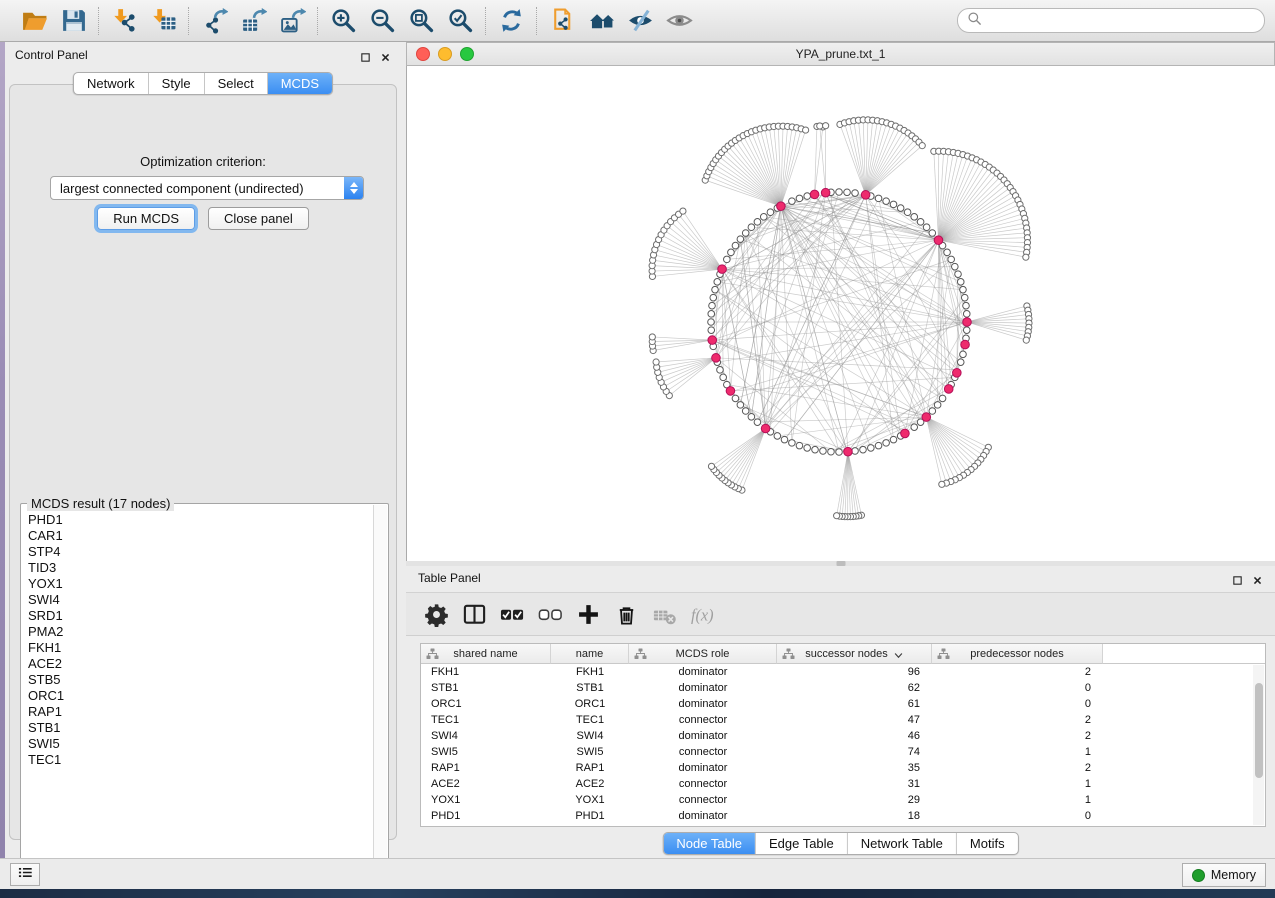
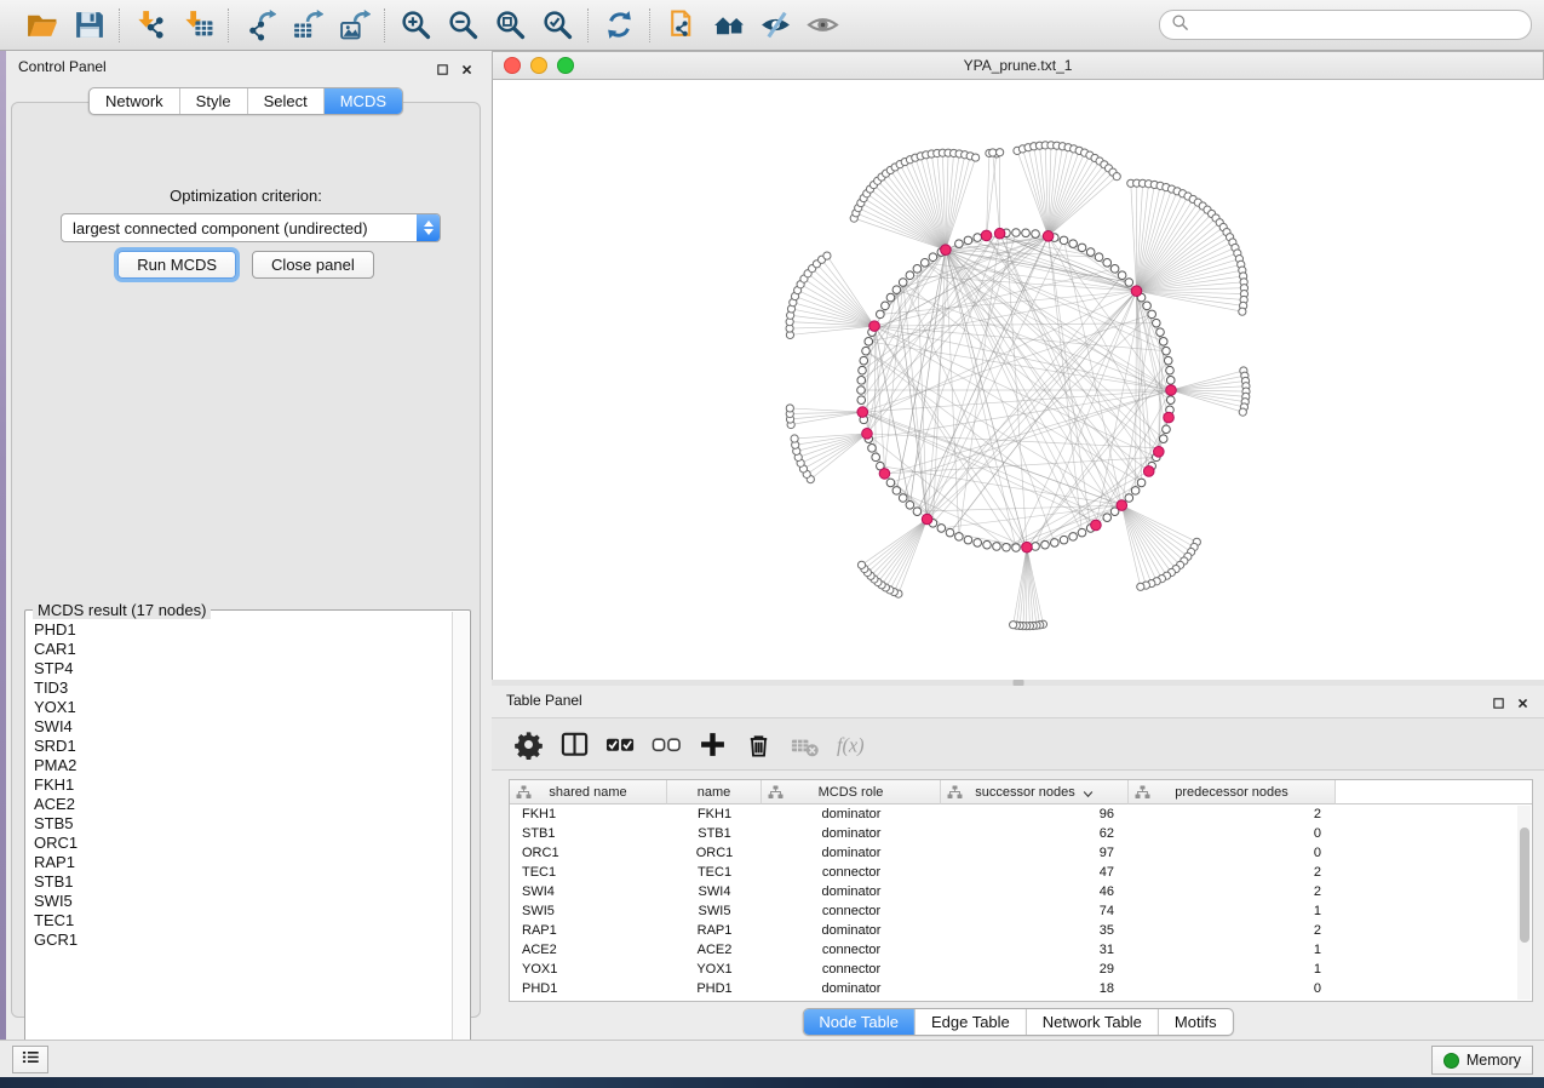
  Control Panel
  Optimization criterion:
  largest connected component (undirected)
  Run MCDS
  Close panel
  MCDS result (17 nodes)
  PHD1
  CAR1
  STP4
  TID3
  YOX1
  SWI4
  SRD1
  PMA2
  FKH1
  ACE2
  STB5
  ORC1
  RAP1
  STB1
  SWI5
  TEC1
+ GCR1
  Network
  Style
  Select
  MCDS
  YPA_prune.txt_1
  Table Panel
  f(x)
  shared name
  name
  MCDS role
  successor nodes
  predecessor nodes
  FKH1
  FKH1
  dominator
  96
  2
  STB1
  STB1
  dominator
  62
  0
  ORC1
  ORC1
  dominator
- 61
+ 97
  0
  TEC1
  TEC1
  connector
  47
  2
  SWI4
  SWI4
  dominator
  46
  2
  SWI5
  SWI5
  connector
  74
  1
  RAP1
  RAP1
  dominator
  35
  2
  ACE2
  ACE2
  connector
  31
  1
  YOX1
  YOX1
  connector
  29
  1
  PHD1
  PHD1
  dominator
  18
  0
  Node Table
  Edge Table
  Network Table
  Motifs
  Memory
